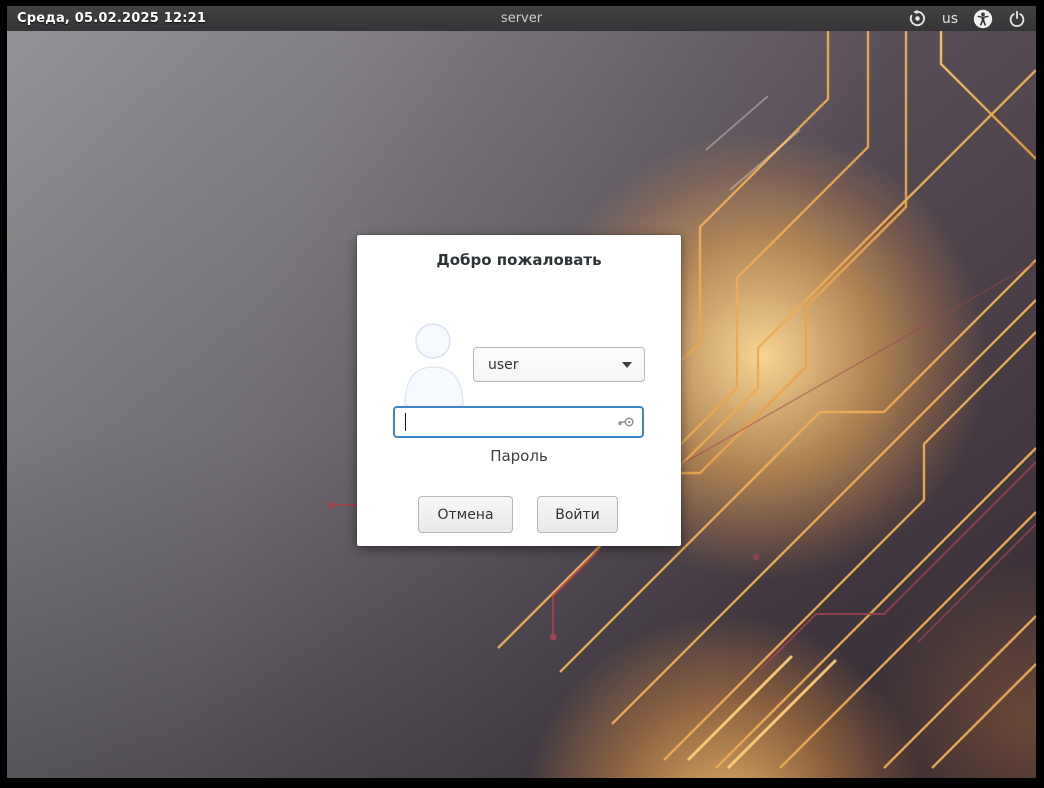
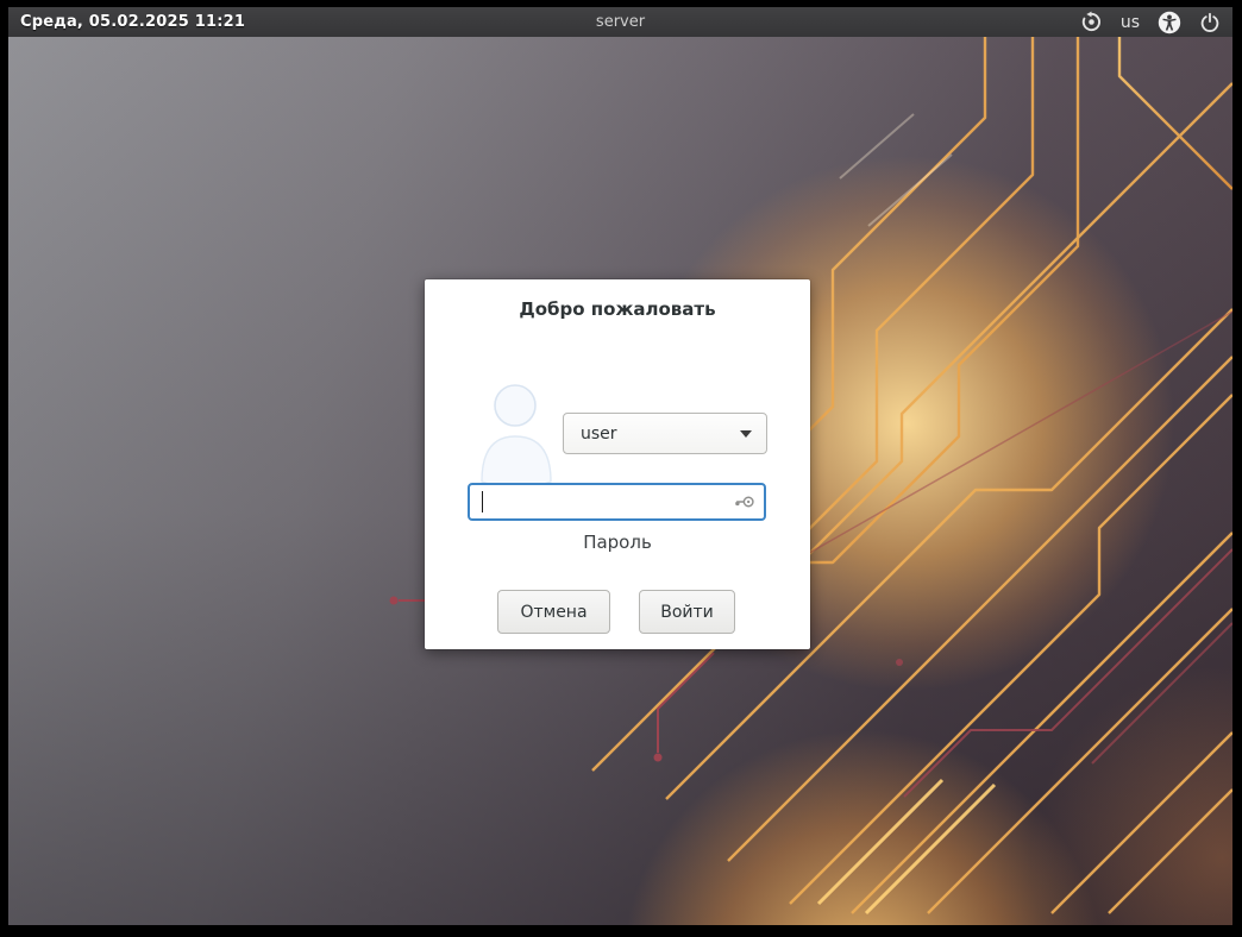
- Среда, 05.02.2025 12:21
+ Среда, 05.02.2025 11:21
  server
  us
  Добро пожаловать
  user
  Пароль
  Отмена
  Войти
